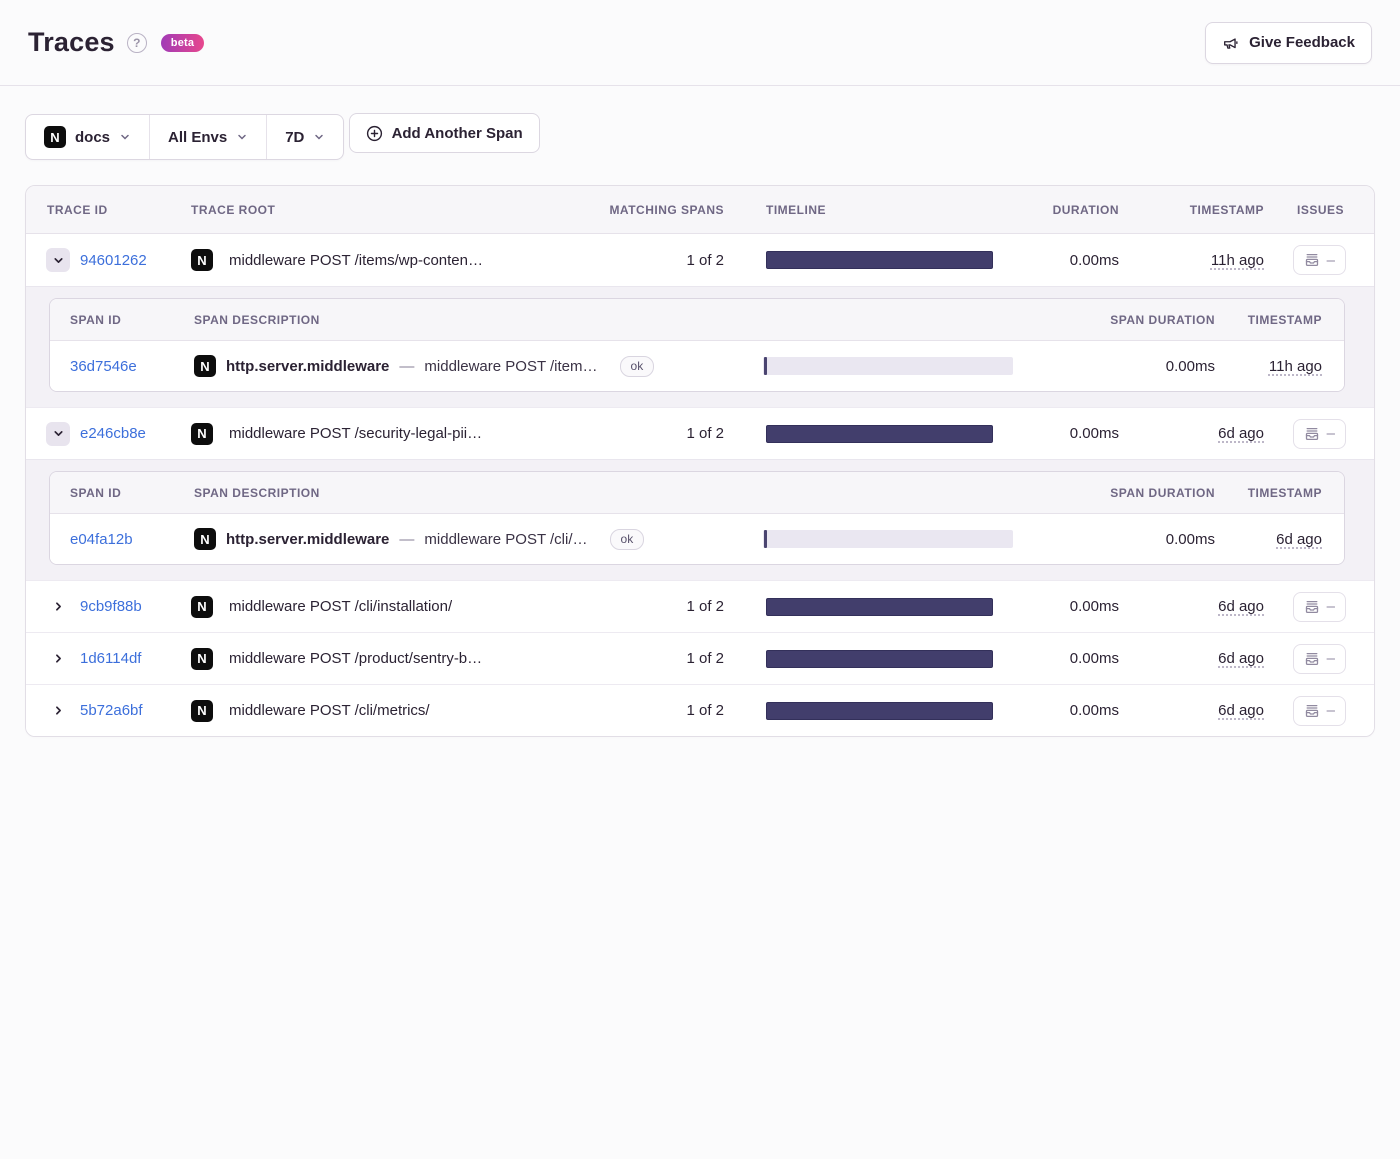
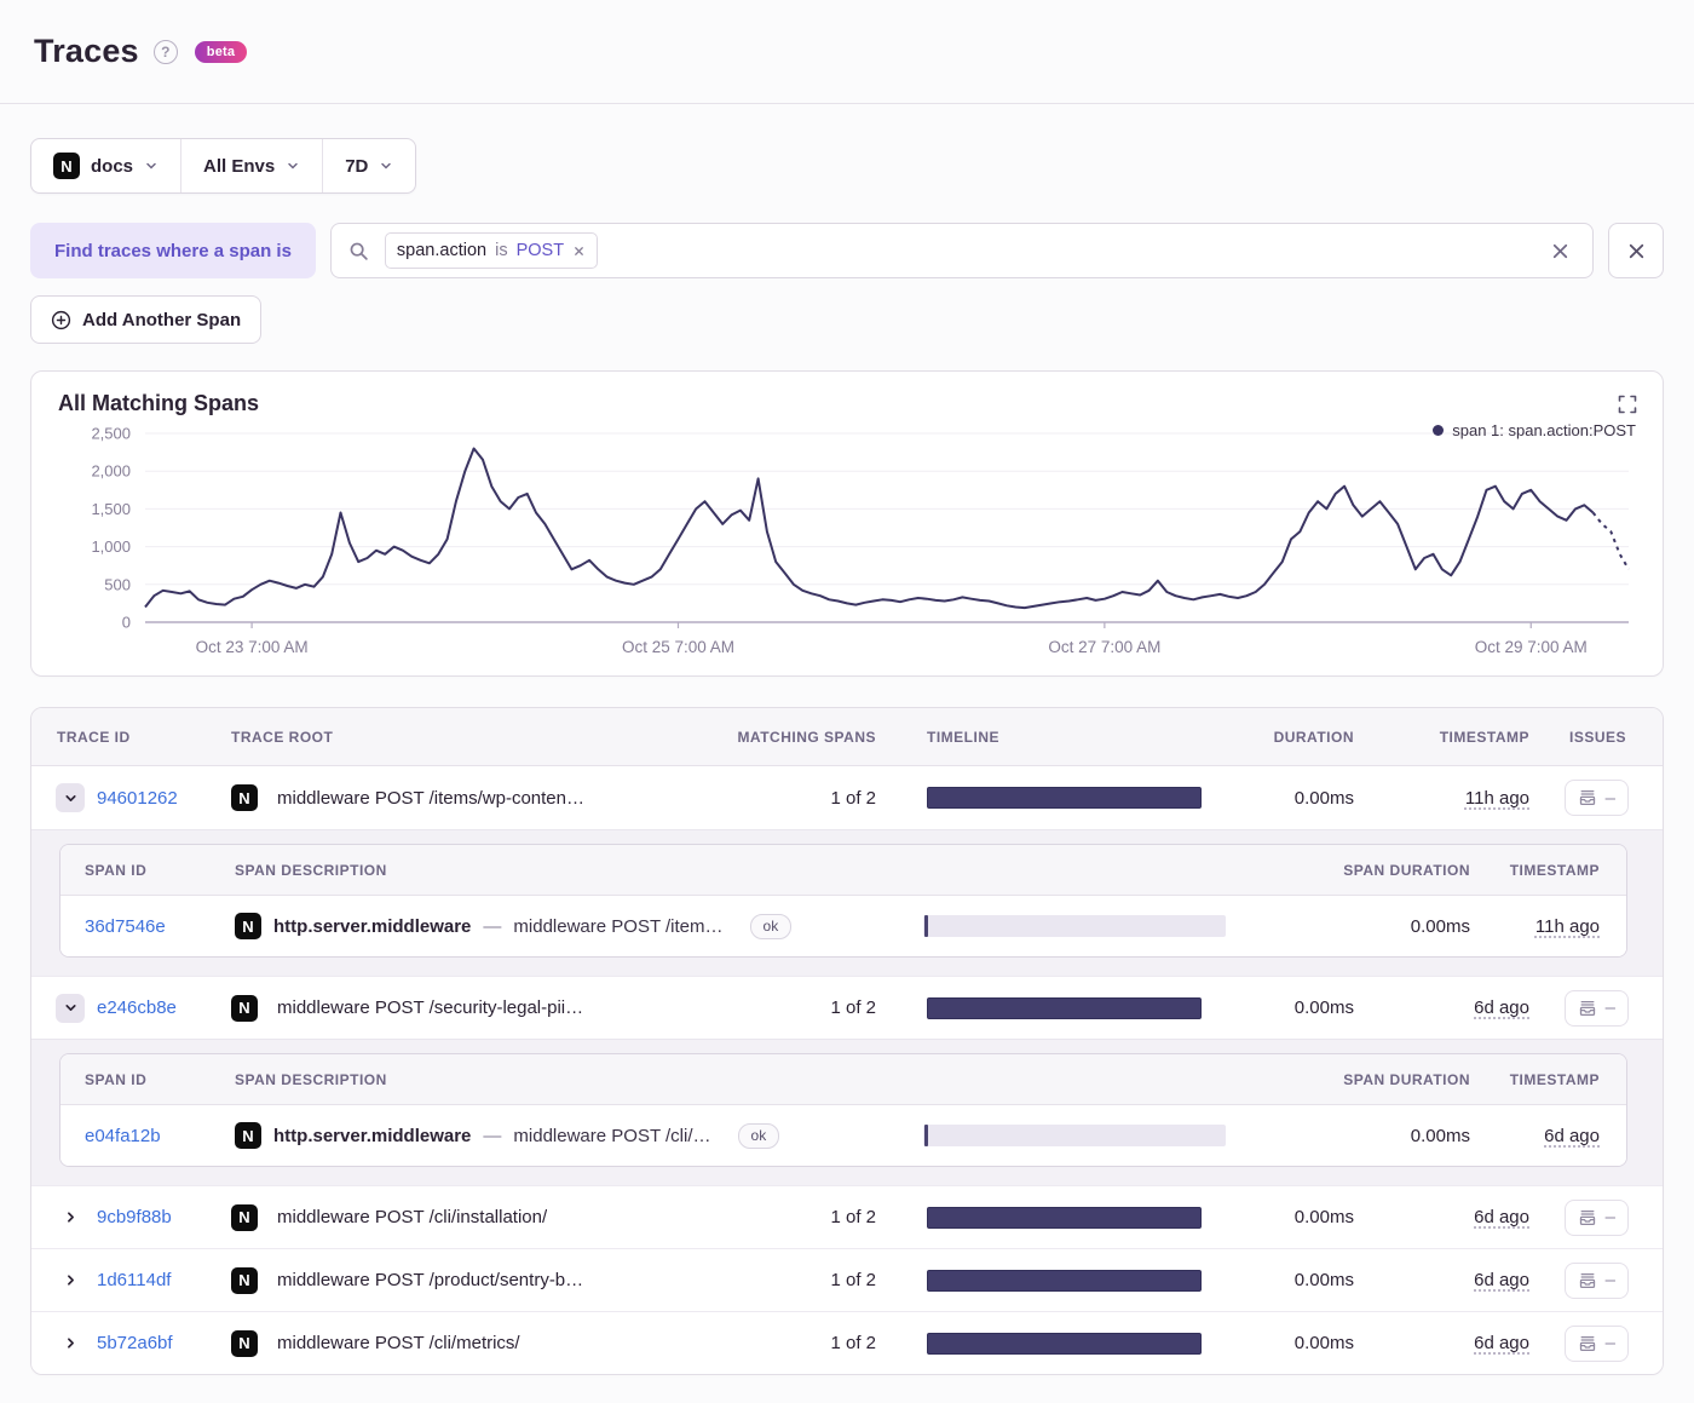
  Traces
  ?
  beta
- Give Feedback
  N
  docs
  All Envs
  7D
+ Find traces where a span is
+ span.action
+ is
+ POST
  Add Another Span
+ All Matching Spans
+ span 1: span.action:POST
+ 0
+ 500
+ 1,000
+ 1,500
+ 2,000
+ 2,500
+ Oct 23 7:00 AM
+ Oct 25 7:00 AM
+ Oct 27 7:00 AM
+ Oct 29 7:00 AM
  TRACE ID
  TRACE ROOT
  MATCHING SPANS
  TIMELINE
  DURATION
  TIMESTAMP
  ISSUES
  94601262
  N
  middleware POST /items/wp-conten…
  1 of 2
  0.00ms
  11h ago
  –
  SPAN ID
  SPAN DESCRIPTION
  SPAN DURATION
  TIMESTAMP
  36d7546e
  N
  http.server.middleware
  —
  middleware POST /item…
  ok
  0.00ms
  11h ago
  e246cb8e
  N
  middleware POST /security-legal-pii…
  1 of 2
  0.00ms
  6d ago
  –
  SPAN ID
  SPAN DESCRIPTION
  SPAN DURATION
  TIMESTAMP
  e04fa12b
  N
  http.server.middleware
  —
  middleware POST /cli/…
  ok
  0.00ms
  6d ago
  9cb9f88b
  N
  middleware POST /cli/installation/
  1 of 2
  0.00ms
  6d ago
  –
  1d6114df
  N
  middleware POST /product/sentry-b…
  1 of 2
  0.00ms
  6d ago
  –
  5b72a6bf
  N
  middleware POST /cli/metrics/
  1 of 2
  0.00ms
  6d ago
  –
